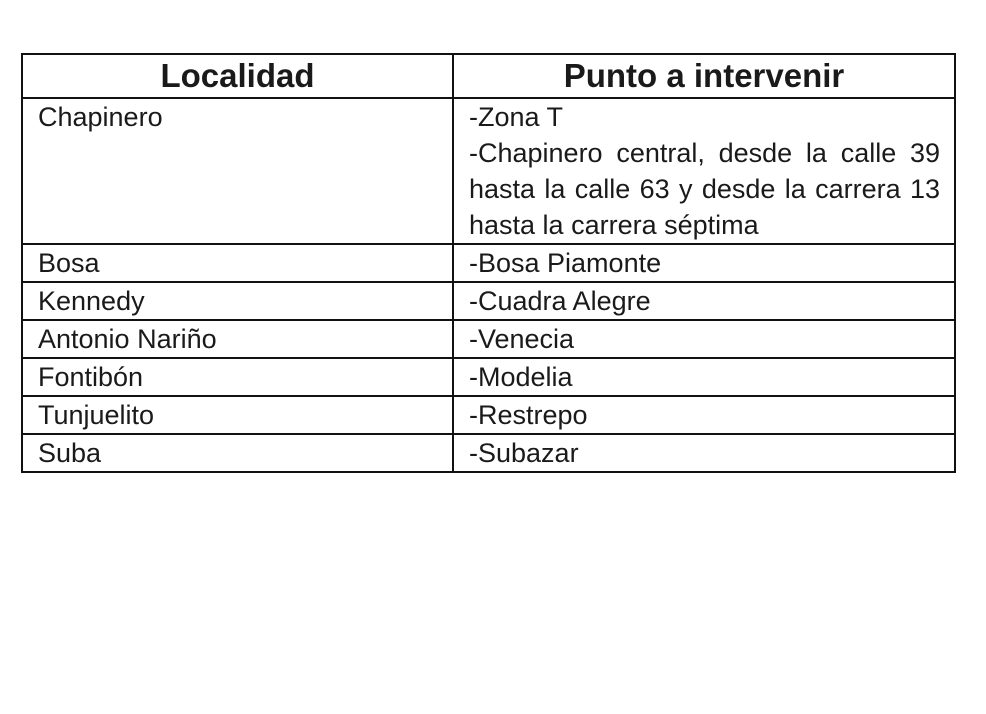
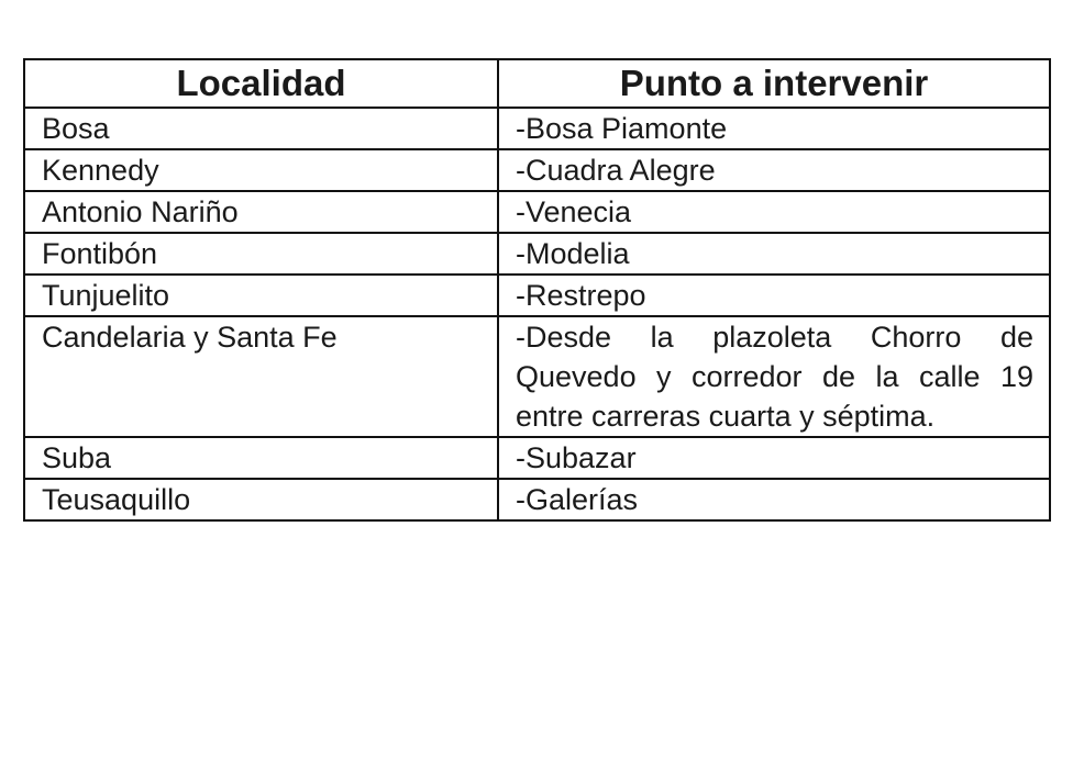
  Localidad	Punto a intervenir
- Chapinero	-Zona T -Chapinero central, desde la calle 39 hasta la calle 63 y desde la carrera 13 hasta la carrera séptima
  Bosa	-Bosa Piamonte
  Kennedy	-Cuadra Alegre
  Antonio Nariño	-Venecia
  Fontibón	-Modelia
  Tunjuelito	-Restrepo
+ Candelaria y Santa Fe	-Desde la plazoleta Chorro de Quevedo y corredor de la calle 19 entre carreras cuarta y séptima.
  Suba	-Subazar
+ Teusaquillo	-Galerías
